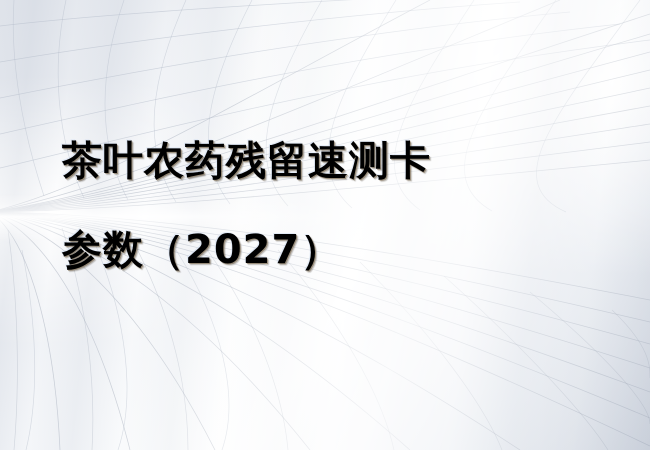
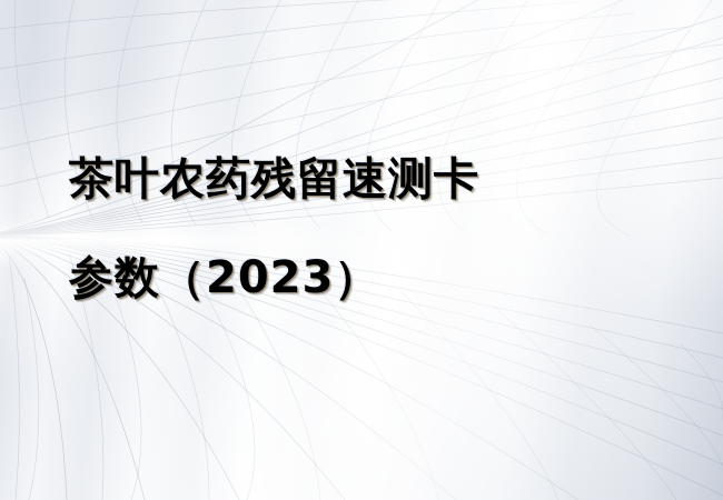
  茶叶农药残留速测卡
- 参数（2027）
+ 参数（2023）
